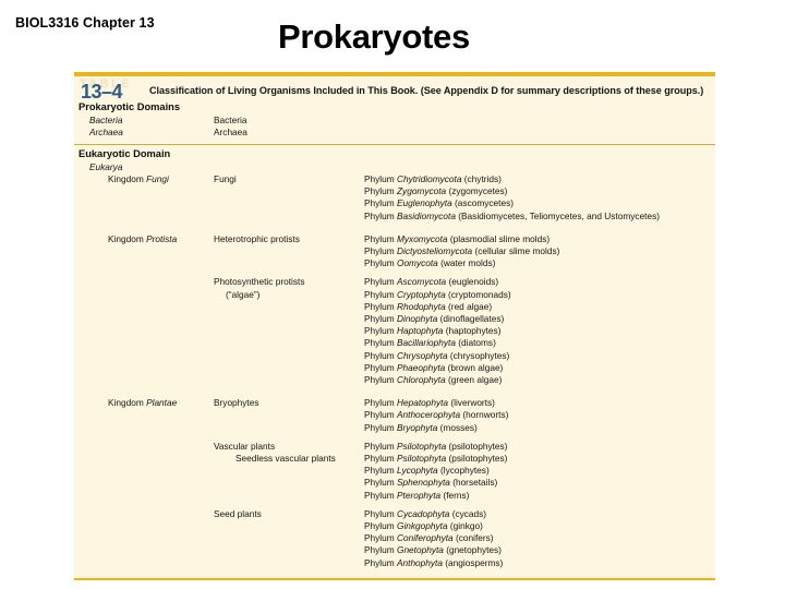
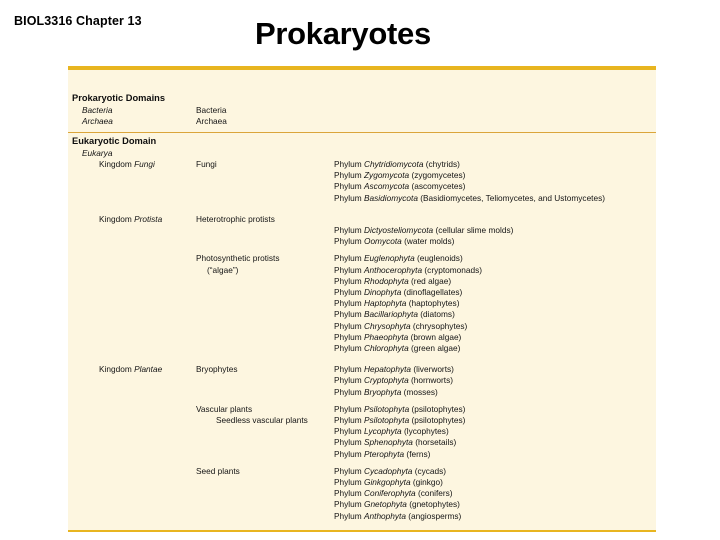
  BIOL3316 Chapter 13
  Prokaryotes
- TABLE
- 13–4
- Classification of Living Organisms Included in This Book. (See Appendix D for summary descriptions of these groups.)
  Prokaryotic Domains
  Bacteria
  Bacteria
  Archaea
  Archaea
  Eukaryotic Domain
  Eukarya
  Kingdom Fungi
  Fungi
  Phylum Chytridiomycota (chytrids)
  Phylum Zygomycota (zygomycetes)
- Phylum Euglenophyta (ascomycetes)
+ Phylum Ascomycota (ascomycetes)
  Phylum Basidiomycota (Basidiomycetes, Teliomycetes, and Ustomycetes)
  Kingdom Protista
  Heterotrophic protists
- Phylum Myxomycota (plasmodial slime molds)
  Phylum Dictyosteliomycota (cellular slime molds)
  Phylum Oomycota (water molds)
  Photosynthetic protists
- Phylum Ascomycota (euglenoids)
+ Phylum Euglenophyta (euglenoids)
  (“algae”)
- Phylum Cryptophyta (cryptomonads)
+ Phylum Anthocerophyta (cryptomonads)
  Phylum Rhodophyta (red algae)
  Phylum Dinophyta (dinoflagellates)
  Phylum Haptophyta (haptophytes)
  Phylum Bacillariophyta (diatoms)
  Phylum Chrysophyta (chrysophytes)
  Phylum Phaeophyta (brown algae)
  Phylum Chlorophyta (green algae)
  Kingdom Plantae
  Bryophytes
  Phylum Hepatophyta (liverworts)
- Phylum Anthocerophyta (hornworts)
+ Phylum Cryptophyta (hornworts)
  Phylum Bryophyta (mosses)
  Vascular plants
  Phylum Psilotophyta (psilotophytes)
  Seedless vascular plants
  Phylum Psilotophyta (psilotophytes)
  Phylum Lycophyta (lycophytes)
  Phylum Sphenophyta (horsetails)
  Phylum Pterophyta (ferns)
  Seed plants
  Phylum Cycadophyta (cycads)
  Phylum Ginkgophyta (ginkgo)
  Phylum Coniferophyta (conifers)
  Phylum Gnetophyta (gnetophytes)
  Phylum Anthophyta (angiosperms)
